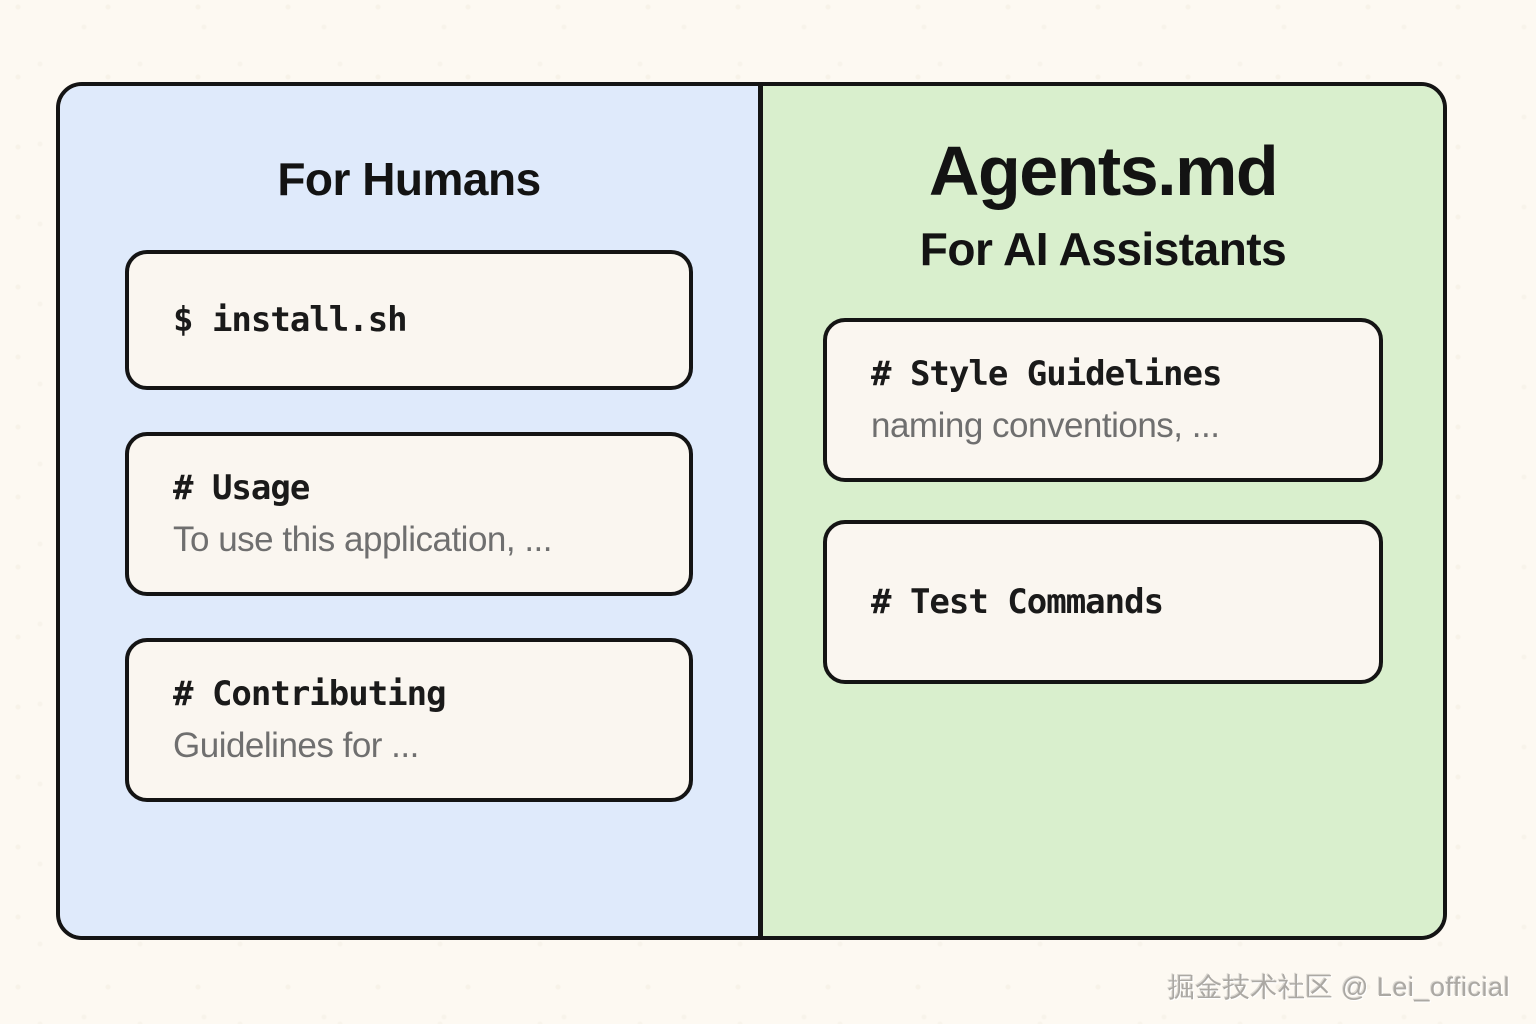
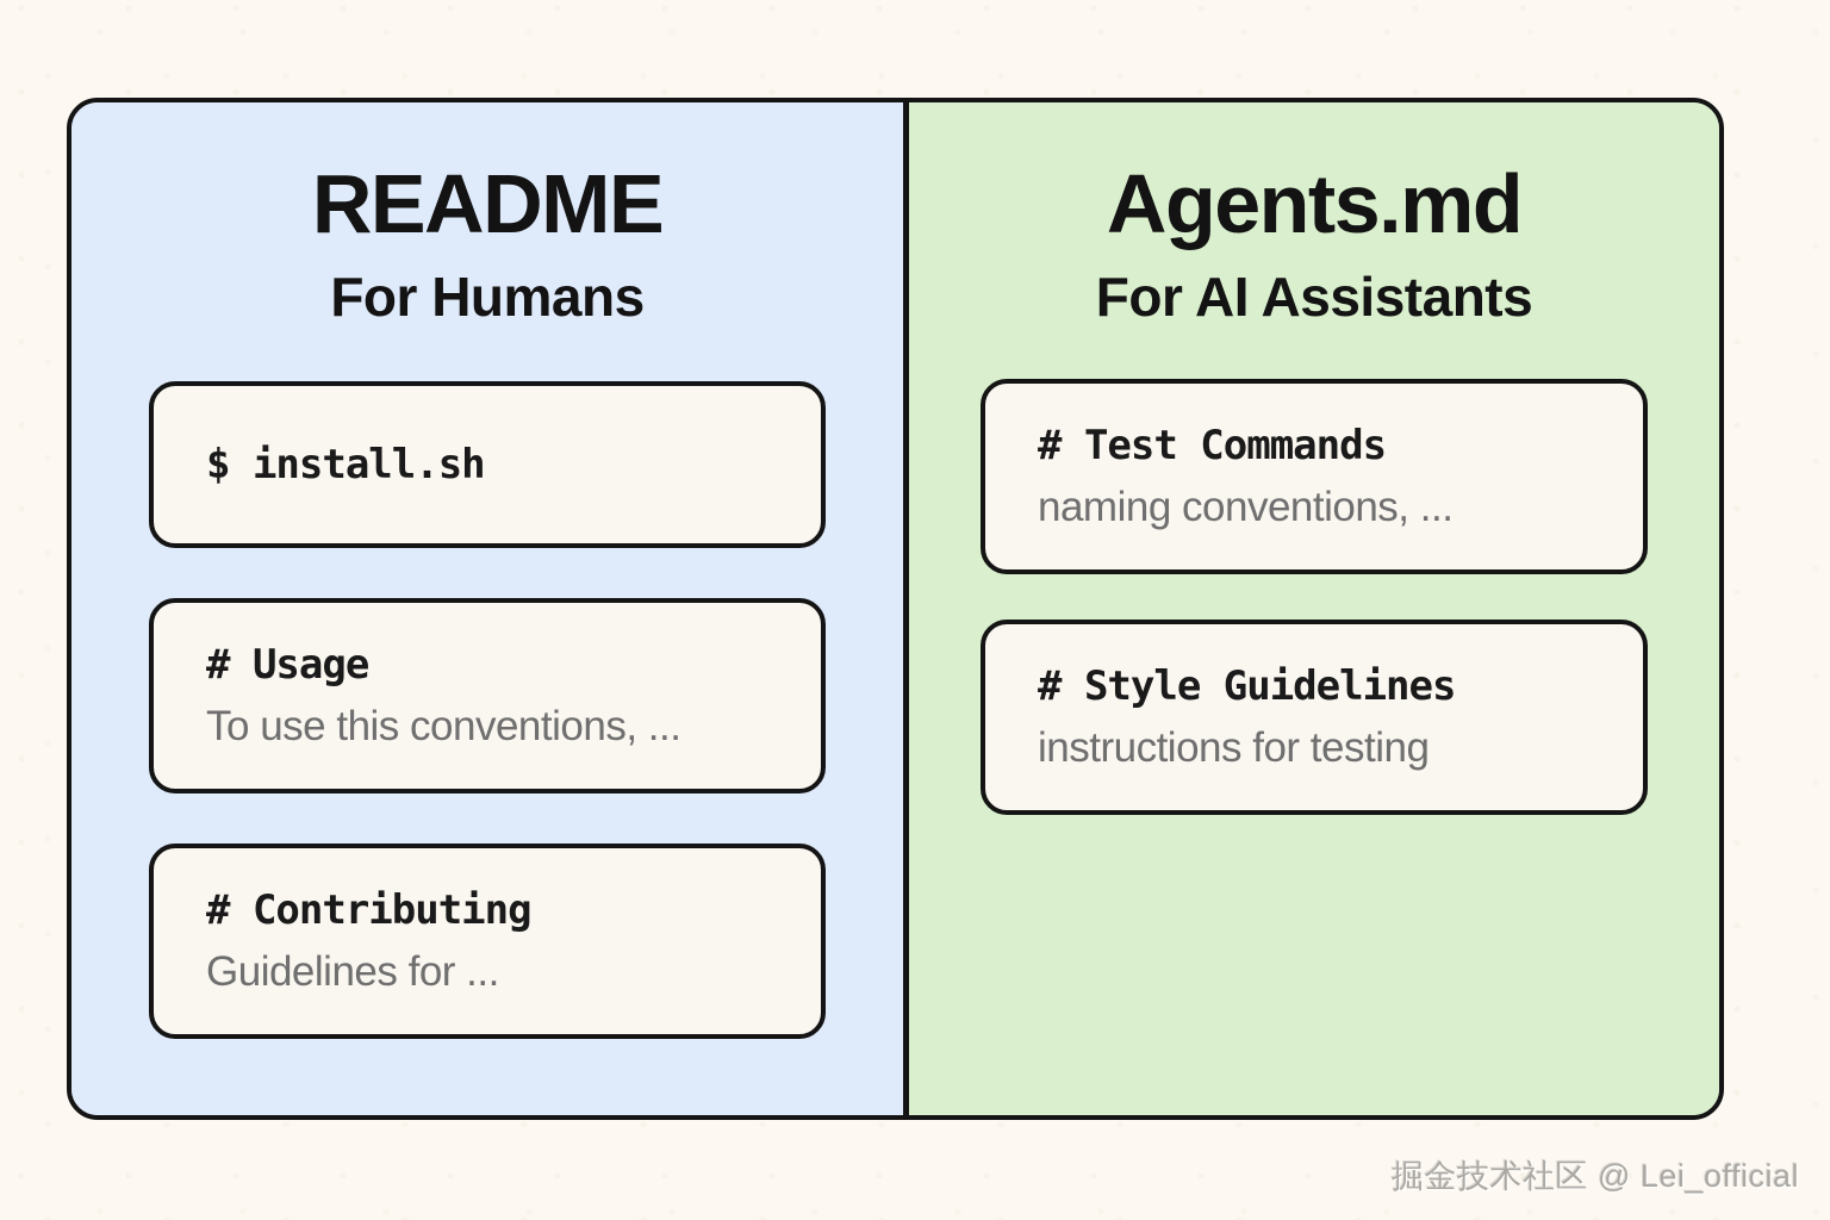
+ README
  For Humans
  $ install.sh
  # Usage
- To use this application, ...
+ To use this conventions, ...
  # Contributing
  Guidelines for ...
  Agents.md
  For AI Assistants
- # Style Guidelines
+ # Test Commands
  naming conventions, ...
- # Test Commands
+ # Style Guidelines
+ instructions for testing
  掘金技术社区 @ Lei_official
